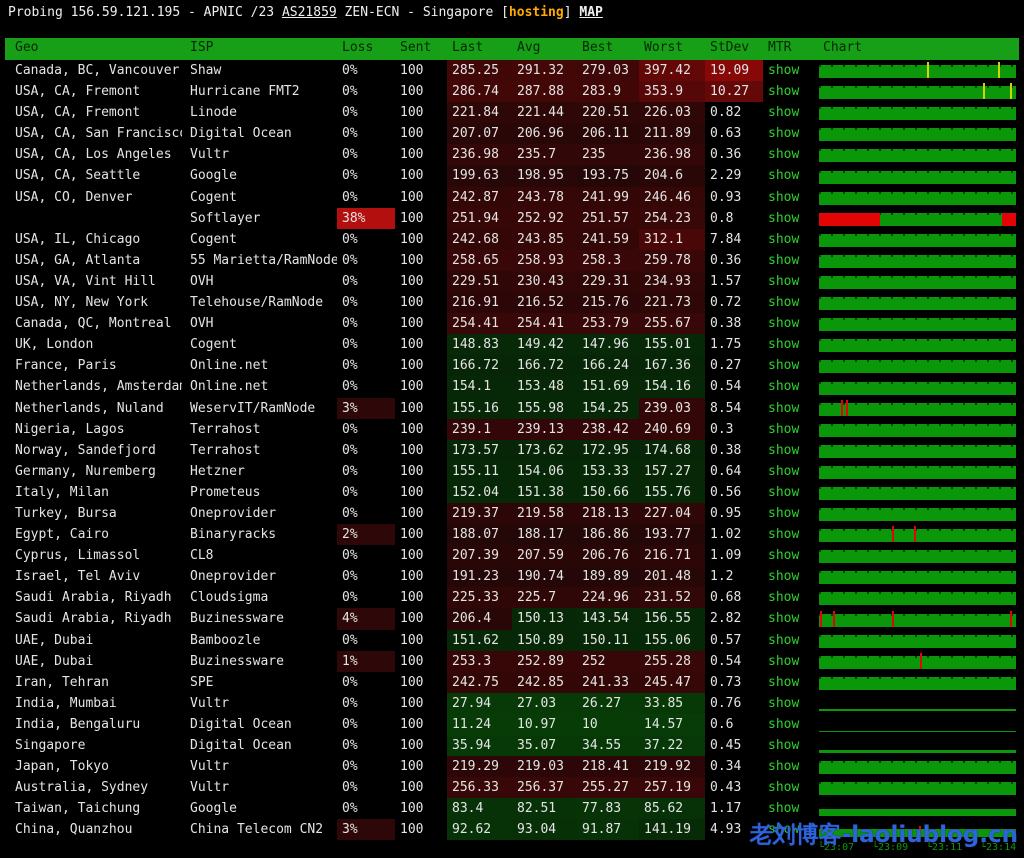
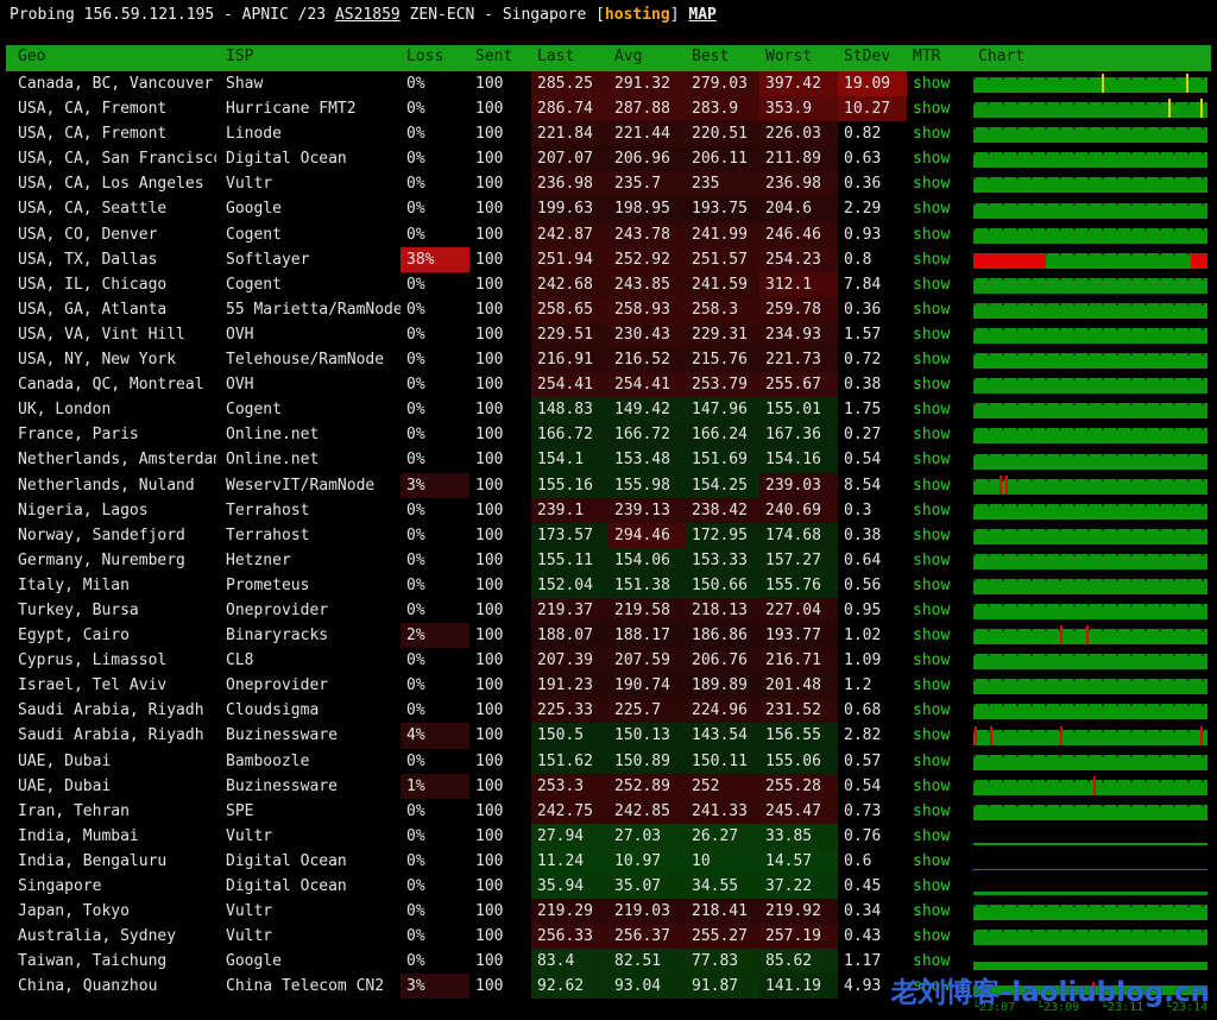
  Probing 156.59.121.195 - APNIC /23 AS21859 ZEN-ECN - Singapore [hosting] MAP
  Geo
  ISP
  Loss
  Sent
  Last
  Avg
  Best
  Worst
  StDev
  MTR
  Chart
  Canada, BC, Vancouver
  Shaw
  0%
  100
  285.25
  291.32
  279.03
  397.42
  19.09
  show
  USA, CA, Fremont
  Hurricane FMT2
  0%
  100
  286.74
  287.88
  283.9
  353.9
  10.27
  show
  USA, CA, Fremont
  Linode
  0%
  100
  221.84
  221.44
  220.51
  226.03
  0.82
  show
  USA, CA, San Francisc
  Digital Ocean
  0%
  100
  207.07
  206.96
  206.11
  211.89
  0.63
  show
  USA, CA, Los Angeles
  Vultr
  0%
  100
  236.98
  235.7
  235
  236.98
  0.36
  show
  USA, CA, Seattle
  Google
  0%
  100
  199.63
  198.95
  193.75
  204.6
  2.29
  show
  USA, CO, Denver
  Cogent
  0%
  100
  242.87
  243.78
  241.99
  246.46
  0.93
  show
+ USA, TX, Dallas
  Softlayer
  38%
  100
  251.94
  252.92
  251.57
  254.23
  0.8
  show
  USA, IL, Chicago
  Cogent
  0%
  100
  242.68
  243.85
  241.59
  312.1
  7.84
  show
  USA, GA, Atlanta
  55 Marietta/RamNode
  0%
  100
  258.65
  258.93
  258.3
  259.78
  0.36
  show
  USA, VA, Vint Hill
  OVH
  0%
  100
  229.51
  230.43
  229.31
  234.93
  1.57
  show
  USA, NY, New York
  Telehouse/RamNode
  0%
  100
  216.91
  216.52
  215.76
  221.73
  0.72
  show
  Canada, QC, Montreal
  OVH
  0%
  100
  254.41
  254.41
  253.79
  255.67
  0.38
  show
  UK, London
  Cogent
  0%
  100
  148.83
  149.42
  147.96
  155.01
  1.75
  show
  France, Paris
  Online.net
  0%
  100
  166.72
  166.72
  166.24
  167.36
  0.27
  show
  Netherlands, Amsterda
  Online.net
  0%
  100
  154.1
  153.48
  151.69
  154.16
  0.54
  show
  Netherlands, Nuland
  WeservIT/RamNode
  3%
  100
  155.16
  155.98
  154.25
  239.03
  8.54
  show
  Nigeria, Lagos
  Terrahost
  0%
  100
  239.1
  239.13
  238.42
  240.69
  0.3
  show
  Norway, Sandefjord
  Terrahost
  0%
  100
  173.57
- 173.62
+ 294.46
  172.95
  174.68
  0.38
  show
  Germany, Nuremberg
  Hetzner
  0%
  100
  155.11
  154.06
  153.33
  157.27
  0.64
  show
  Italy, Milan
  Prometeus
  0%
  100
  152.04
  151.38
  150.66
  155.76
  0.56
  show
  Turkey, Bursa
  Oneprovider
  0%
  100
  219.37
  219.58
  218.13
  227.04
  0.95
  show
  Egypt, Cairo
  Binaryracks
  2%
  100
  188.07
  188.17
  186.86
  193.77
  1.02
  show
  Cyprus, Limassol
  CL8
  0%
  100
  207.39
  207.59
  206.76
  216.71
  1.09
  show
  Israel, Tel Aviv
  Oneprovider
  0%
  100
  191.23
  190.74
  189.89
  201.48
  1.2
  show
  Saudi Arabia, Riyadh
  Cloudsigma
  0%
  100
  225.33
  225.7
  224.96
  231.52
  0.68
  show
  Saudi Arabia, Riyadh
  Buzinessware
  4%
  100
- 206.4
+ 150.5
  150.13
  143.54
  156.55
  2.82
  show
  UAE, Dubai
  Bamboozle
  0%
  100
  151.62
  150.89
  150.11
  155.06
  0.57
  show
  UAE, Dubai
  Buzinessware
  1%
  100
  253.3
  252.89
  252
  255.28
  0.54
  show
  Iran, Tehran
  SPE
  0%
  100
  242.75
  242.85
  241.33
  245.47
  0.73
  show
  India, Mumbai
  Vultr
  0%
  100
  27.94
  27.03
  26.27
  33.85
  0.76
  show
  India, Bengaluru
  Digital Ocean
  0%
  100
  11.24
  10.97
  10
  14.57
  0.6
  show
  Singapore
  Digital Ocean
  0%
  100
  35.94
  35.07
  34.55
  37.22
  0.45
  show
  Japan, Tokyo
  Vultr
  0%
  100
  219.29
  219.03
  218.41
  219.92
  0.34
  show
  Australia, Sydney
  Vultr
  0%
  100
  256.33
  256.37
  255.27
  257.19
  0.43
  show
  Taiwan, Taichung
  Google
  0%
  100
  83.4
  82.51
  77.83
  85.62
  1.17
  show
  China, Quanzhou
  China Telecom CN2
  3%
  100
  92.62
  93.04
  91.87
  141.19
  4.93
  show
  └23:07
  └23:09
  └23:11
  └23:14
  老刘博客-laoliublog.cn
